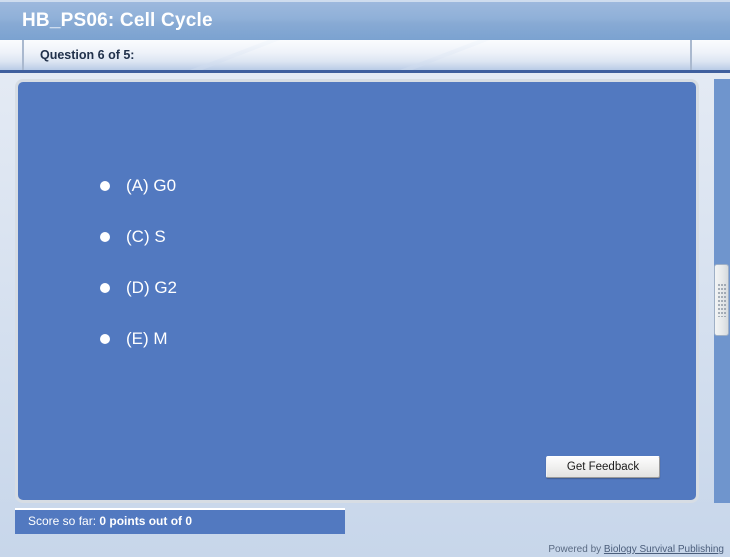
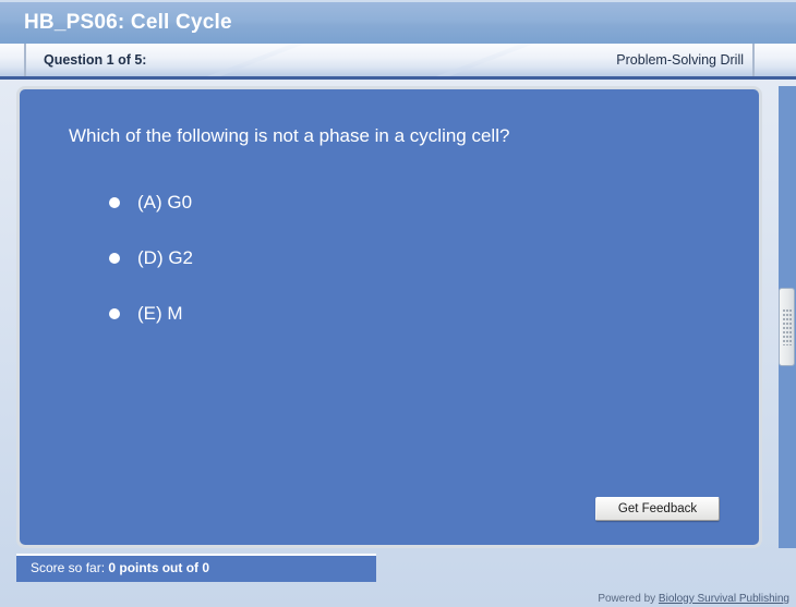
  HB_PS06: Cell Cycle
- Question 6 of 5:
+ Question 1 of 5:
+ Problem-Solving Drill
+ Which of the following is not a phase in a cycling cell?
  (A) G0
- (C) S
  (D) G2
  (E) M
  Get Feedback
  Score so far: 0 points out of 0
  Powered by Biology Survival Publishing
